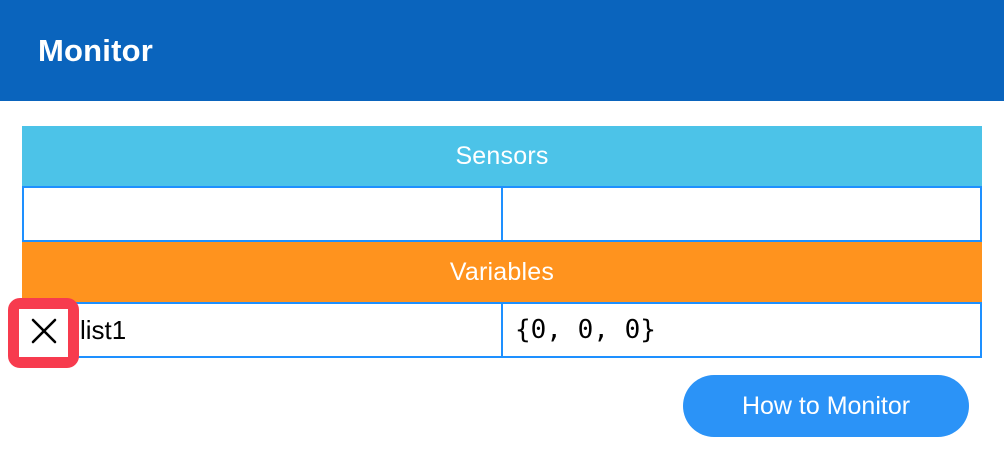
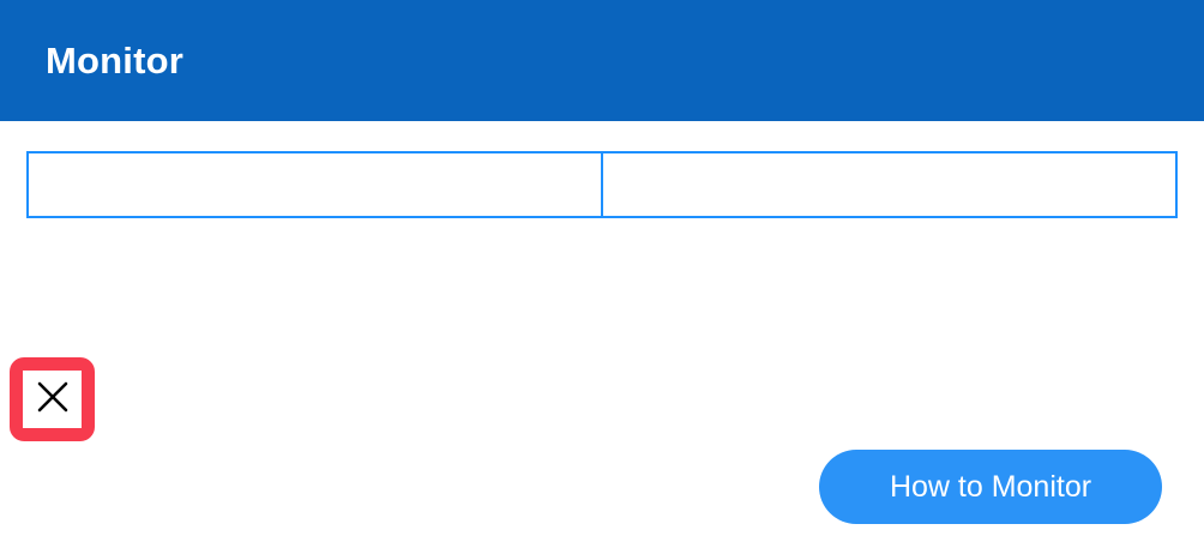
  Monitor
- Sensors
- Variables
- list1
- {0, 0, 0}
  How to Monitor
